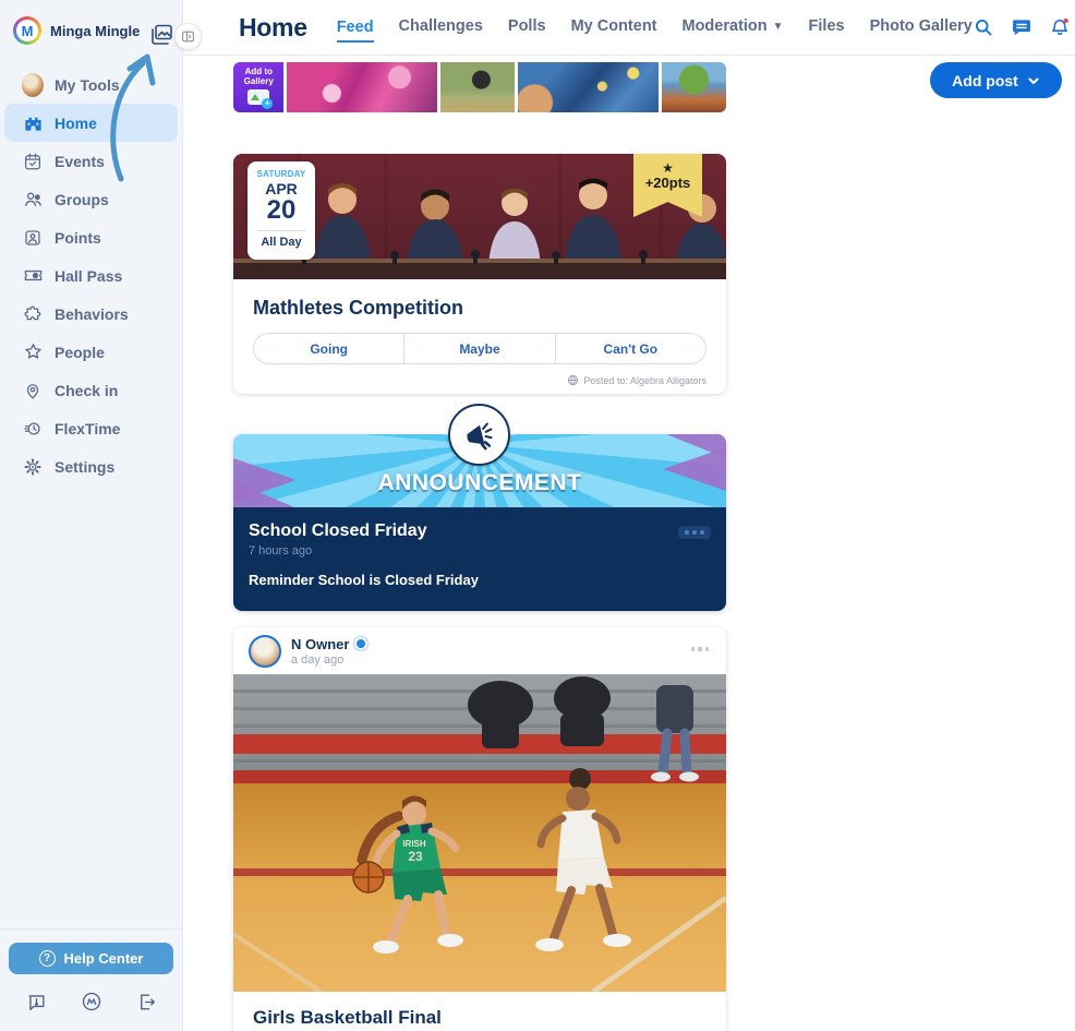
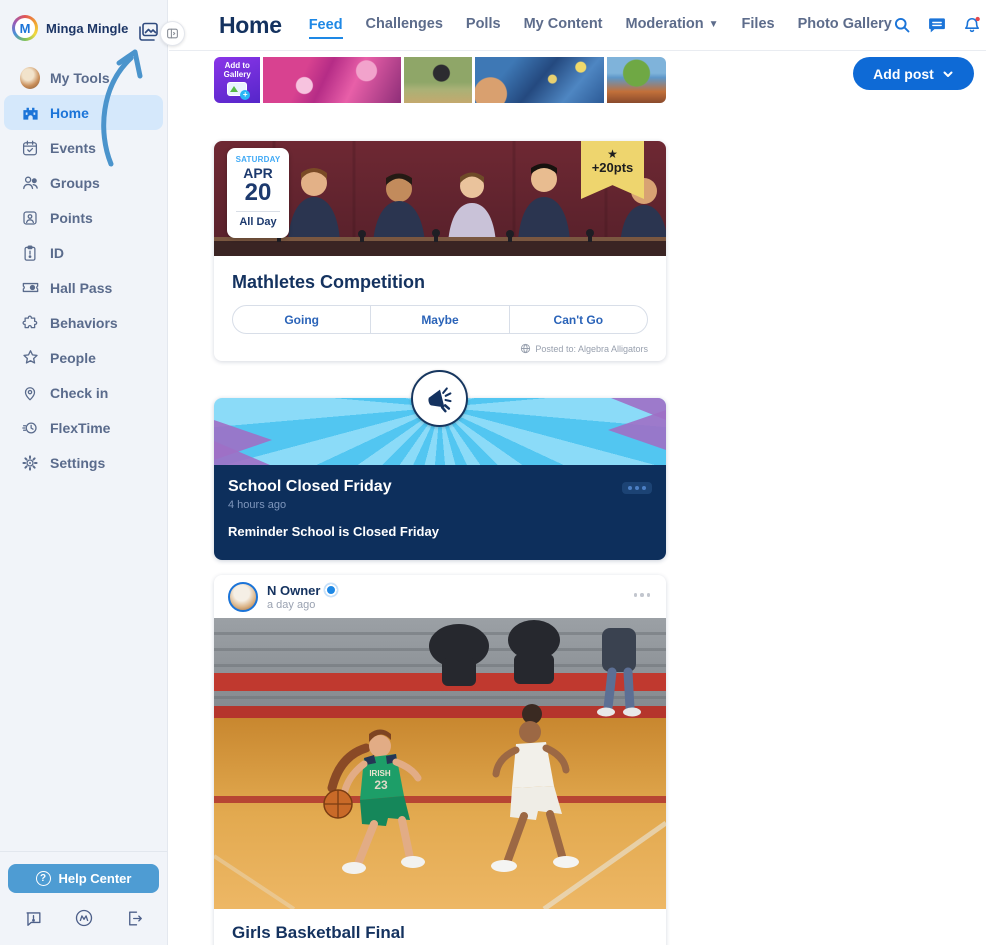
  M
  Minga Mingle
  My Tools
  Home
  Events
  Groups
  Points
+ ID
  Hall Pass
  Behaviors
  People
  Check in
  FlexTime
  Settings
  ?
  Help Center
  Home
  Feed
  Challenges
  Polls
  My Content
  Moderation
  ▼
  Files
  Photo Gallery
  Add to Gallery
  Add post
  SATURDAY
  APR
  20
  All Day
  ★
  +20pts
  Mathletes Competition
  Going
  Maybe
  Can't Go
  Posted to: Algebra Alligators
- ANNOUNCEMENT
  School Closed Friday
- 7 hours ago
+ 4 hours ago
  Reminder School is Closed Friday
  N Owner
  a day ago
  IRISH
  23
  Girls Basketball Final
